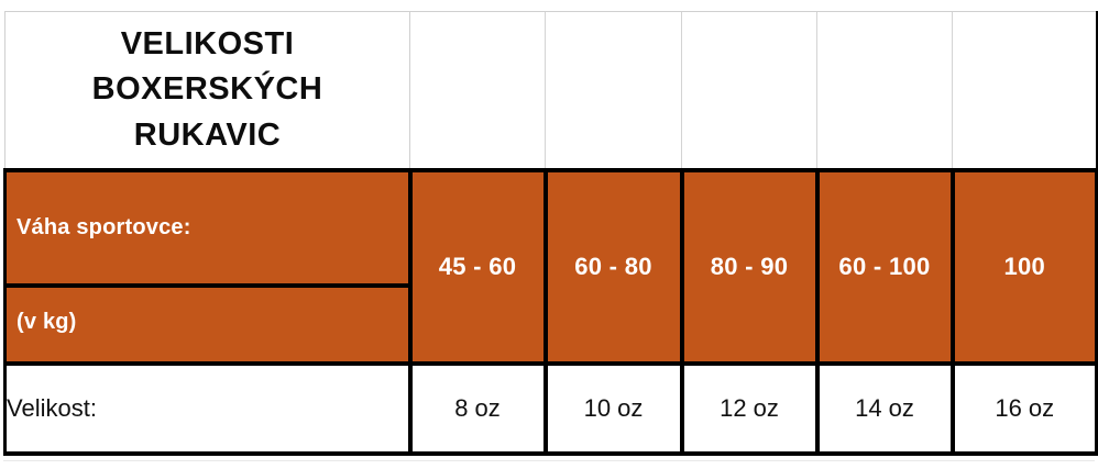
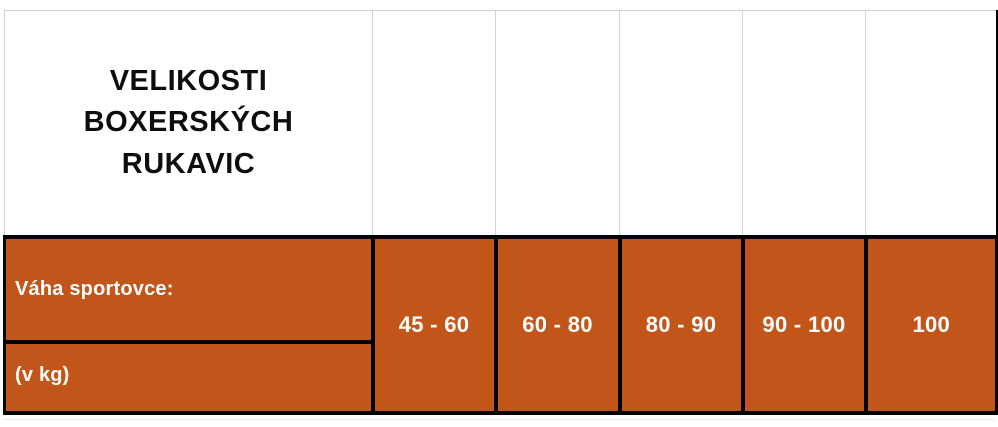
  VELIKOSTI BOXERSKÝCH RUKAVIC
- Váha sportovce: (v kg)	45 - 60	60 - 80	80 - 90	60 - 100	100
+ Váha sportovce: (v kg)	45 - 60	60 - 80	80 - 90	90 - 100	100
- Velikost:	8 oz	10 oz	12 oz	14 oz	16 oz
